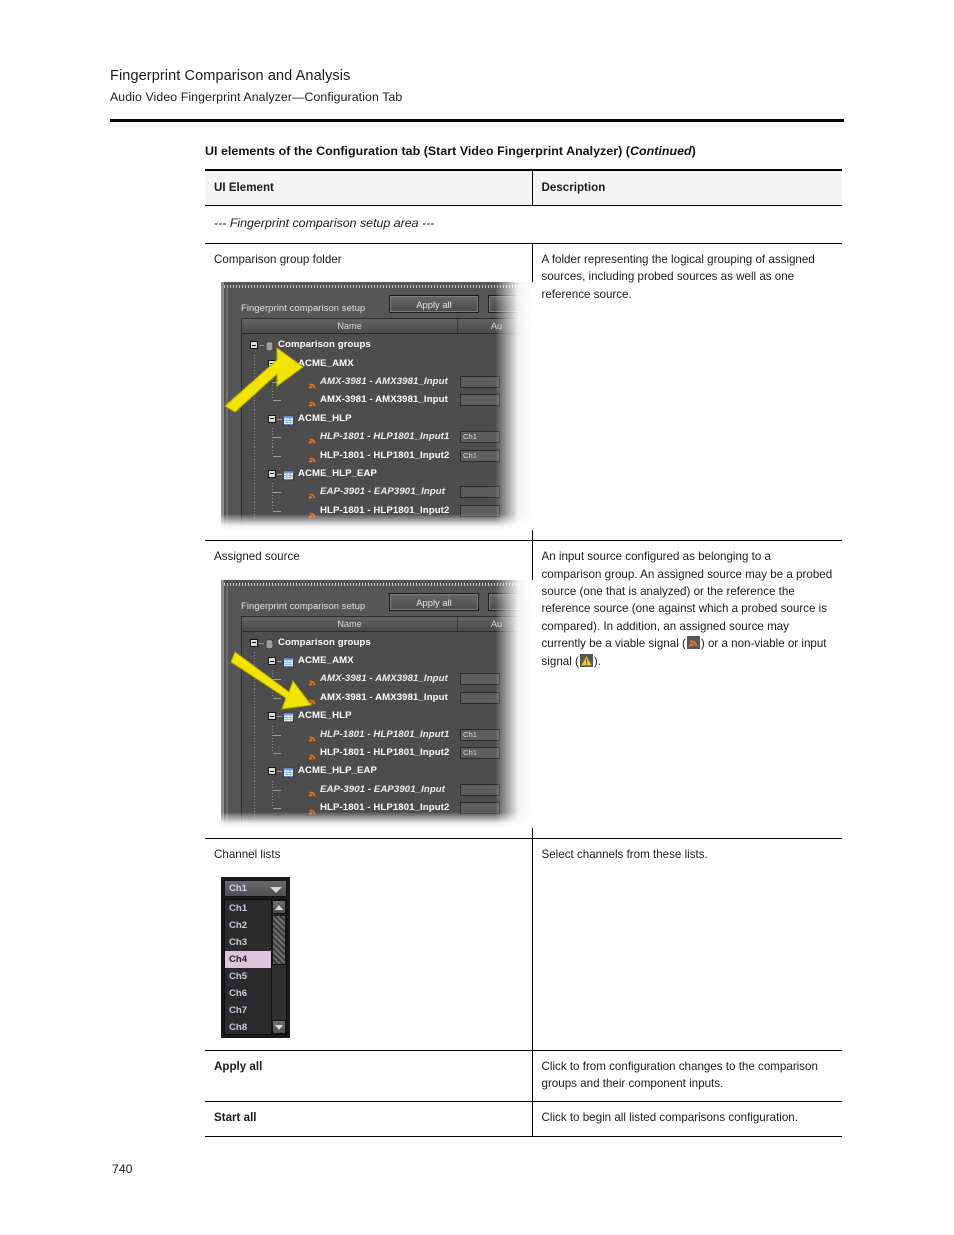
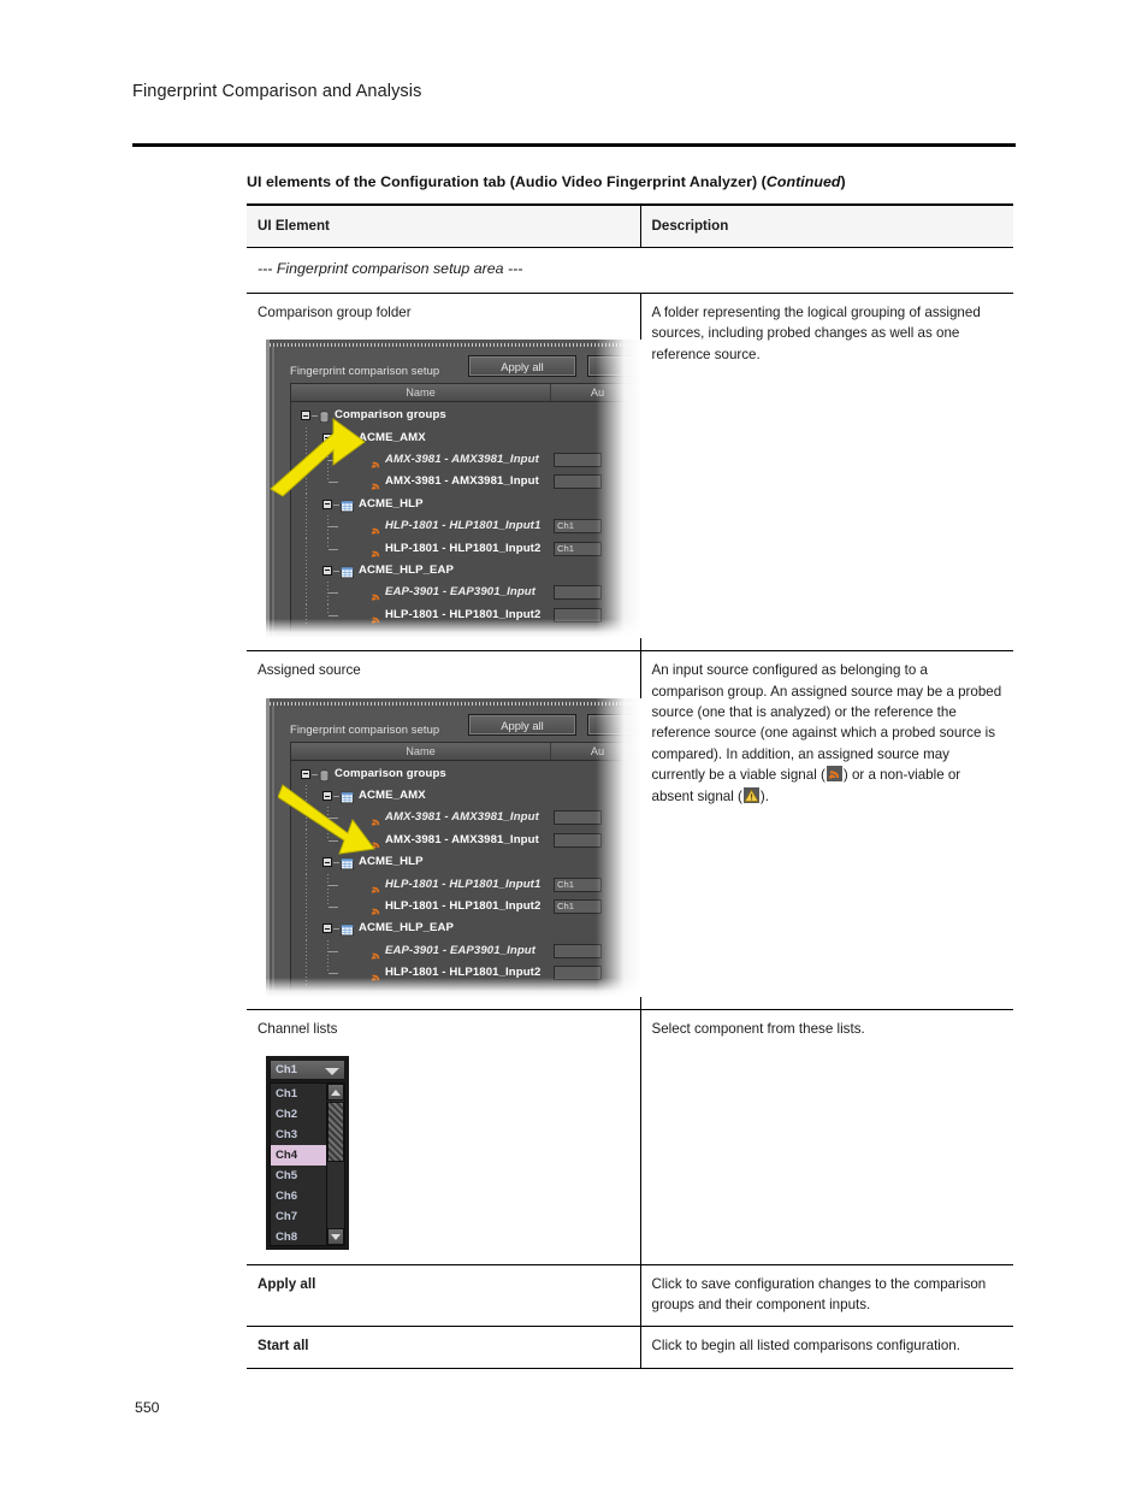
  Fingerprint Comparison and Analysis
- Audio Video Fingerprint Analyzer—Configuration Tab
- UI elements of the Configuration tab (Start Video Fingerprint Analyzer) (Continued)
+ UI elements of the Configuration tab (Audio Video Fingerprint Analyzer) (Continued)
  UI Element	Description
  --- Fingerprint comparison setup area ---
- Comparison group folder Fingerprint comparison setup Apply all Name A Comparison groupsACME_AMXAMX-3981 - AMX3981_InputAMX-3981 - AMX3981_InputACME_HLPHLP-1801 - HLP1801_Input1 Ch1HLP-1801 - HLP1801_Input2 Ch1ACME_HLP_EAPEAP-3901 - EAP3901_InputHLP-1801 - HLP1801_Input2	A folder representing the logical grouping of assigned sources, including probed sources as well as one reference source.
+ Comparison group folder Fingerprint comparison setup Apply all Name A Comparison groupsACME_AMXAMX-3981 - AMX3981_InputAMX-3981 - AMX3981_InputACME_HLPHLP-1801 - HLP1801_Input1 Ch1HLP-1801 - HLP1801_Input2 Ch1ACME_HLP_EAPEAP-3901 - EAP3901_InputHLP-1801 - HLP1801_Input2	A folder representing the logical grouping of assigned sources, including probed changes as well as one reference source.
- Assigned source Fingerprint comparison setup Apply all Name A Comparison groupsACME_AMXAMX-3981 - AMX3981_InputAMX-3981 - AMX3981_InputACME_HLPHLP-1801 - HLP1801_Input1 Ch1HLP-1801 - HLP1801_Input2 Ch1ACME_HLP_EAPEAP-3901 - EAP3901_InputHLP-1801 - HLP1801_Input2	An input source configured as belonging to a comparison group. An assigned source may be a probed source (one that is analyzed) or the reference the reference source (one against which a probed source is compared). In addition, an assigned source may currently be a viable signal ( ) or a non-viable or input signal ( ).
+ Assigned source Fingerprint comparison setup Apply all Name A Comparison groupsACME_AMXAMX-3981 - AMX3981_InputAMX-3981 - AMX3981_InputACME_HLPHLP-1801 - HLP1801_Input1 Ch1HLP-1801 - HLP1801_Input2 Ch1ACME_HLP_EAPEAP-3901 - EAP3901_InputHLP-1801 - HLP1801_Input2	An input source configured as belonging to a comparison group. An assigned source may be a probed source (one that is analyzed) or the reference the reference source (one against which a probed source is compared). In addition, an assigned source may currently be a viable signal ( ) or a non-viable or absent signal ( ).
- Channel lists Ch1 Ch1Ch2Ch3Ch4Ch5Ch6Ch7Ch8	Select channels from these lists.
+ Channel lists Ch1 Ch1Ch2Ch3Ch4Ch5Ch6Ch7Ch8	Select component from these lists.
- Apply all	Click to from configuration changes to the comparison groups and their component inputs.
+ Apply all	Click to save configuration changes to the comparison groups and their component inputs.
  Start all	Click to begin all listed comparisons configuration.
- 740
+ 550
